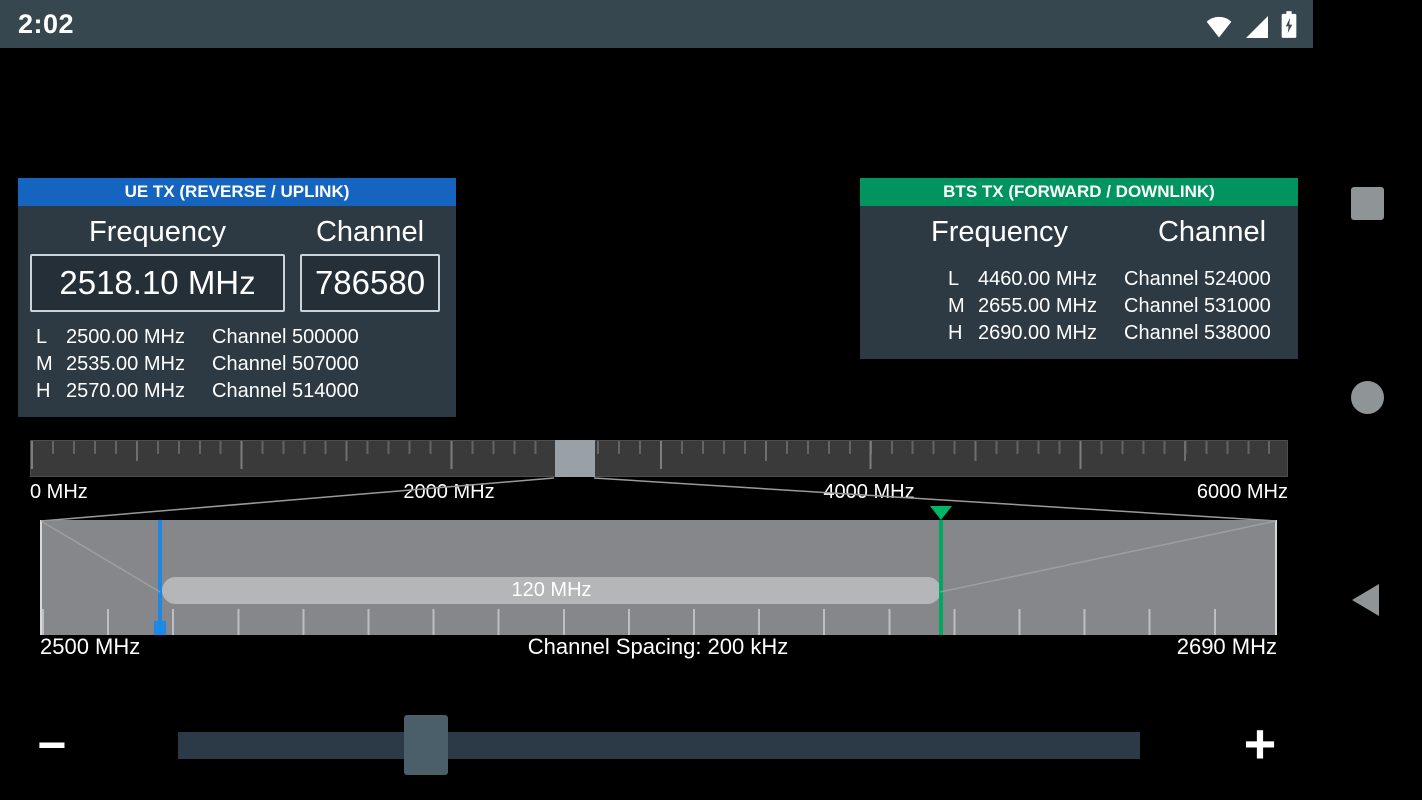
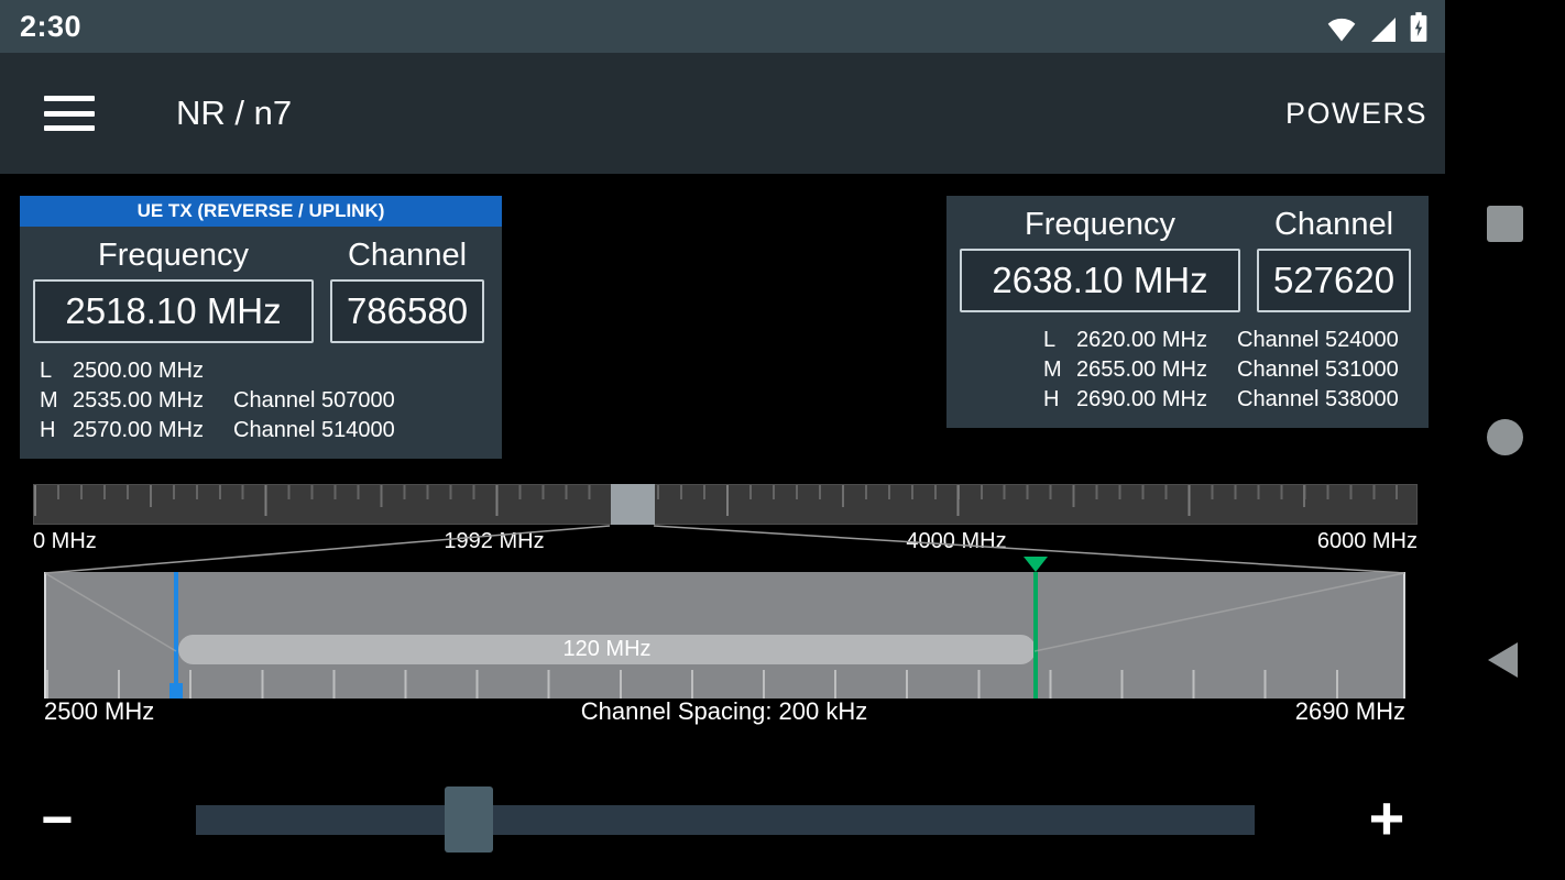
- 2:02
+ 2:30
+ NR / n7
+ POWERS
  UE TX (REVERSE / UPLINK)
  Frequency
  Channel
  2518.10 MHz
  786580
  L
  2500.00 MHz
- Channel 500000
  M
  2535.00 MHz
  Channel 507000
  H
  2570.00 MHz
  Channel 514000
- BTS TX (FORWARD / DOWNLINK)
  Frequency
  Channel
+ 2638.10 MHz
+ 527620
  L
- 4460.00 MHz
+ 2620.00 MHz
  Channel 524000
  M
  2655.00 MHz
  Channel 531000
  H
  2690.00 MHz
  Channel 538000
  0 MHz
- 2000 MHz
+ 1992 MHz
  4000 MHz
  6000 MHz
  120 MHz
  2500 MHz
  Channel Spacing: 200 kHz
  2690 MHz
  −
  +
